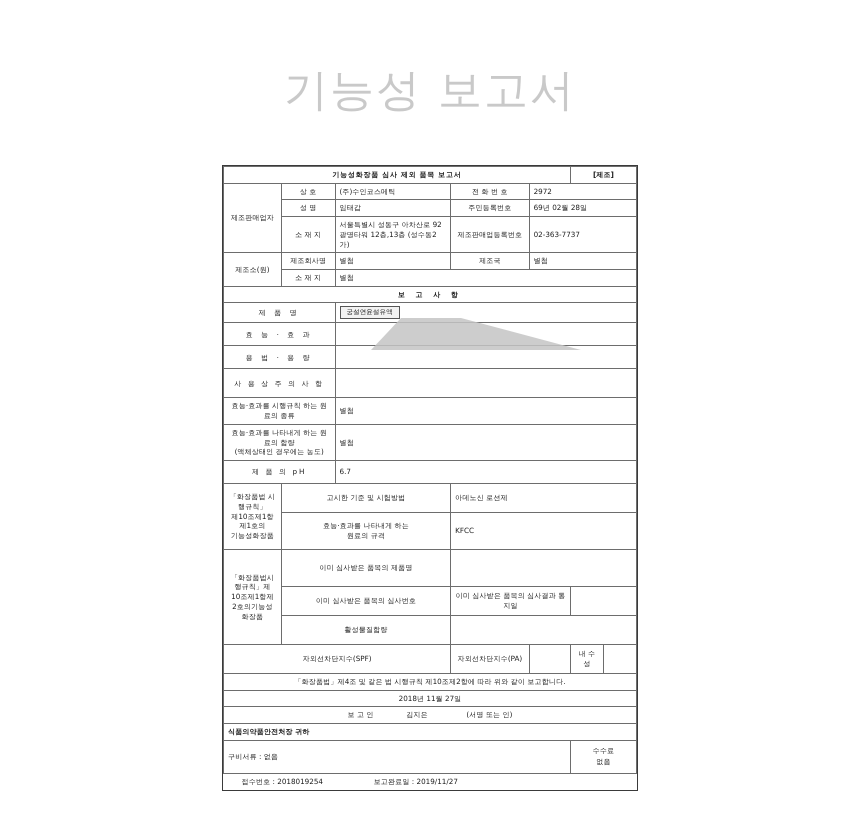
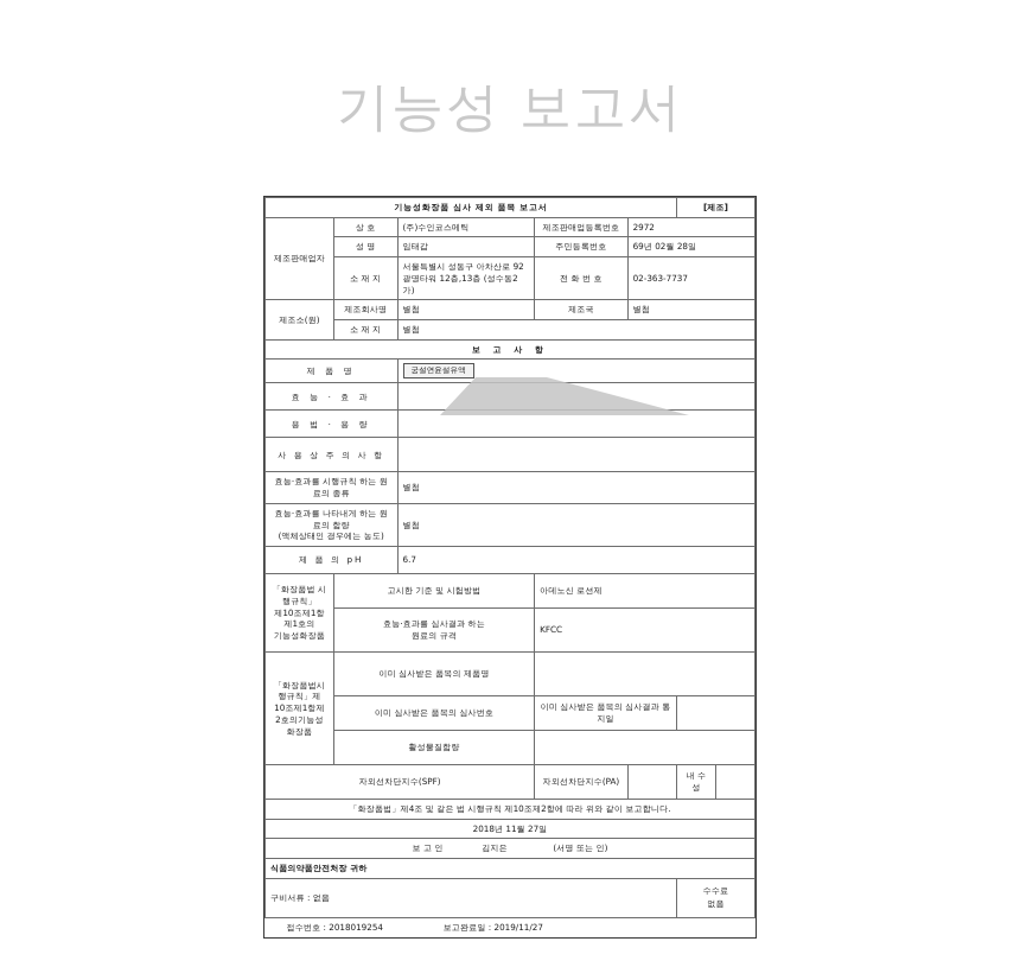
  기능성 보고서
  기능성화장품 심사 제외 품목 보고서	[제조]
- 제조판매업자	상 호	(주)수인코스메틱	전 화 번 호	2972
+ 제조판매업자	상 호	(주)수인코스메틱	제조판매업등록번호	2972
  성 명	임태갑	주민등록번호	69년 02월 28일
- 소 재 지	서울특별시 성동구 아차산로 92 광명타워 12층,13층 (성수동2가)	제조판매업등록번호	02-363-7737
+ 소 재 지	서울특별시 성동구 아차산로 92 광명타워 12층,13층 (성수동2가)	전 화 번 호	02-363-7737
  제조소(원)	제조회사명	별첨	제조국	별첨
  소 재 지	별첨
  보 고 사 항
  제 품 명	궁설연윤설유액
  효 능 · 효 과
  용 법 · 용 량
  사 용 상 주 의 사 항
  효능·효과를 시행규칙 하는 원료의 종류	별첨
  효능·효과를 나타내게 하는 원료의 함량 (액체상태인 경우에는 농도)	별첨
  제 품 의 pH	6.7
  「화장품법 시행규칙」 제10조제1항 제1호의 기능성화장품	고시한 기준 및 시험방법	아데노신 로션제
- 효능·효과를 나타내게 하는 원료의 규격	KFCC
+ 효능·효과를 심사결과 하는 원료의 규격	KFCC
  「화장품법시행규칙」제 10조제1항제 2호의기능성 화장품	이미 심사받은 품목의 제품명
  이미 심사받은 품목의 심사번호	이미 심사받은 품목의 심사결과 통지일
  활성물질함량
  자외선차단지수(SPF)	자외선차단지수(PA)		내 수 성
  「화장품법」제4조 및 같은 법 시행규칙 제10조제2항에 따라 위와 같이 보고합니다.
  2018년 11월 27일
  보 고 인 김지은 (서명 또는 인)
  식품의약품안전처장 귀하
  구비서류 : 없음	수수료 없음
  접수번호 : 2018019254 보고완료일 : 2019/11/27
